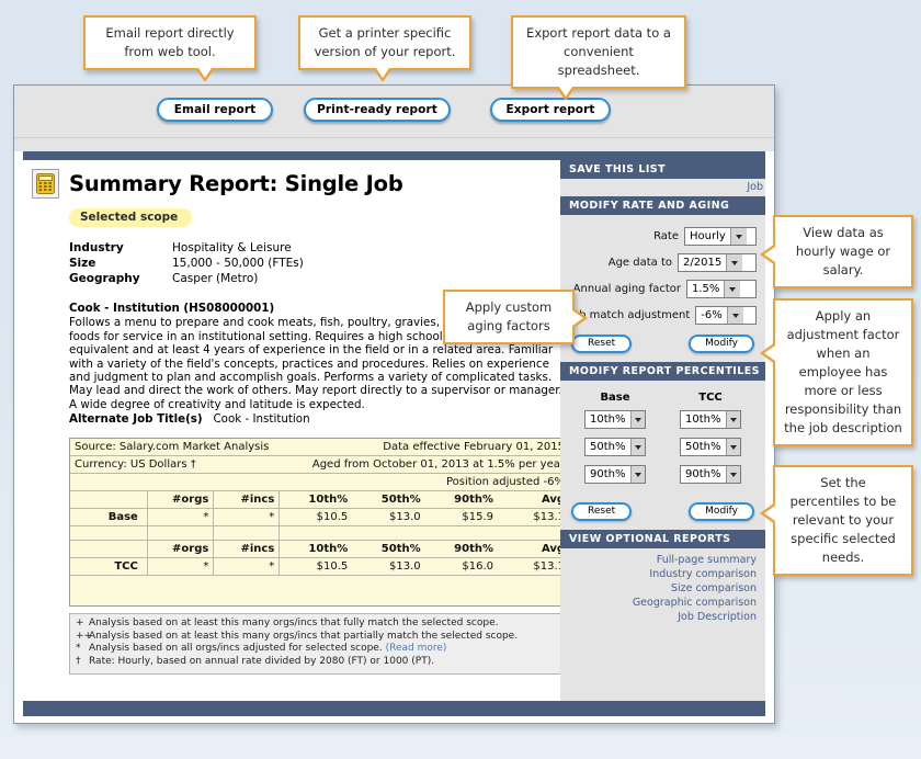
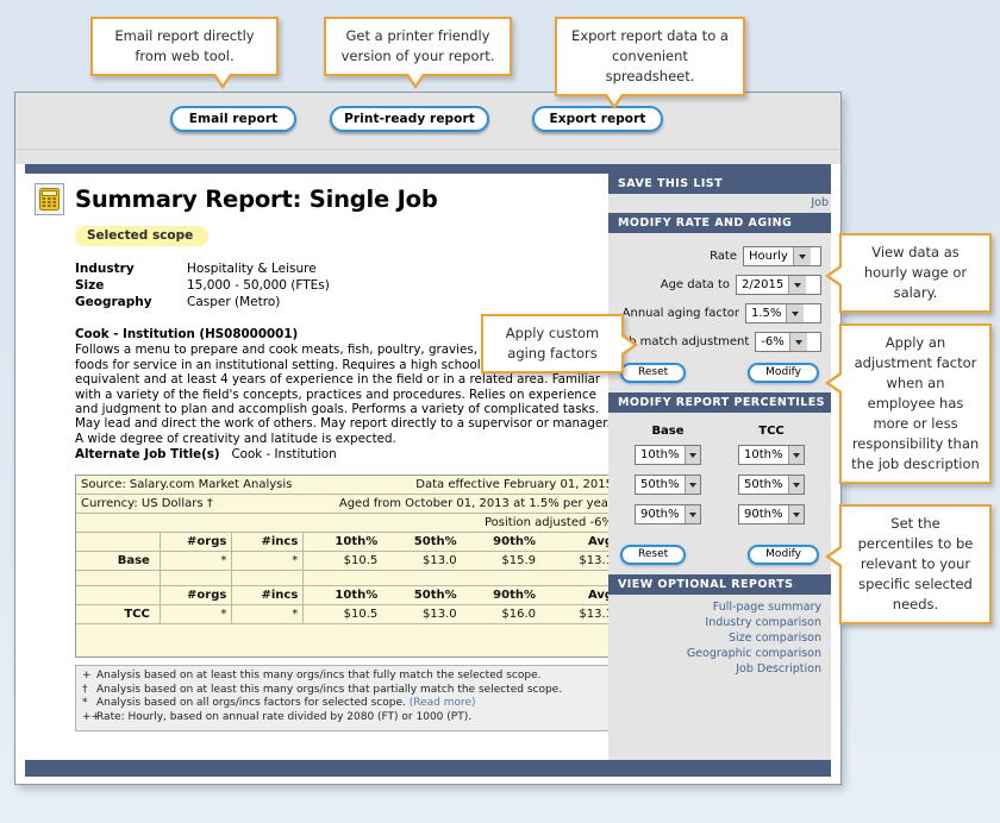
  Email report
  Print-ready report
  Export report
  Summary Report: Single Job
  Selected scope
  Industry	Hospitality & Leisure
  Size	15,000 - 50,000 (FTEs)
  Geography	Casper (Metro)
  Cook - Institution (HS08000001)
  Follows a menu to prepare and cook meats, fish, poultry, gravies, foods for service in an institutional setting. Requires a high school equivalent and at least 4 years of experience in the field or in a related area. Familiar with a variety of the field's concepts, practices and procedures. Relies on experience and judgment to plan and accomplish goals. Performs a variety of complicated tasks. May lead and direct the work of others. May report directly to a supervisor or manager A wide degree of creativity and latitude is expected.
  Alternate Job Title(s) Cook - Institution
  Source: Salary.com Market Analysis	Data effective February 01, 201
  Currency: US Dollars †	Aged from October 01, 2013 at 1.5% per yea
  Position adjusted -6
  	#orgs	#incs	10th%	50th%	90th%	Av
  Base	*	*	$10.5	$13.0	$15.9	$13.
  	#orgs	#incs	10th%	50th%	90th%	Av
  TCC	*	*	$10.5	$13.0	$16.0	$13.
  + Analysis based on at least this many orgs/incs that fully match the selected scope.
- ++Analysis based on at least this many orgs/incs that partially match the selected scope.
+ † Analysis based on at least this many orgs/incs that partially match the selected scope.
- * Analysis based on all orgs/incs adjusted for selected scope. (Read more)
+ * Analysis based on all orgs/incs factors for selected scope. (Read more)
- † Rate: Hourly, based on annual rate divided by 2080 (FT) or 1000 (PT).
+ ++Rate: Hourly, based on annual rate divided by 2080 (FT) or 1000 (PT).
  SAVE THIS LIST
  Job
  MODIFY RATE AND AGING
  Rate
  Hourly
  Age data to
  2/2015
  Annual aging factor
  1.5%
  ob match adjustment
  -6%
  Reset
  Modify
  MODIFY REPORT PERCENTILES
  Base
  10th%
  50th%
  90th%
  TCC
  10th%
  50th%
  90th%
  Reset
  Modify
  VIEW OPTIONAL REPORTS
  Full-page summary
  Industry comparison
  Size comparison
  Geographic comparison
  Job Description
  Email report directly from web tool.
- Get a printer specific version of your report.
+ Get a printer friendly version of your report.
  Export report data to a convenient spreadsheet.
  Apply custom aging factors
  View data as hourly wage or salary.
  Apply an adjustment factor when an employee has more or less responsibility than the job description
  Set the percentiles to be relevant to your specific selected needs.
